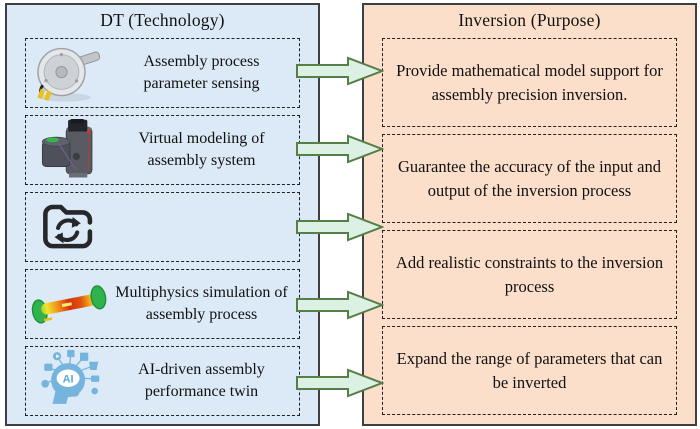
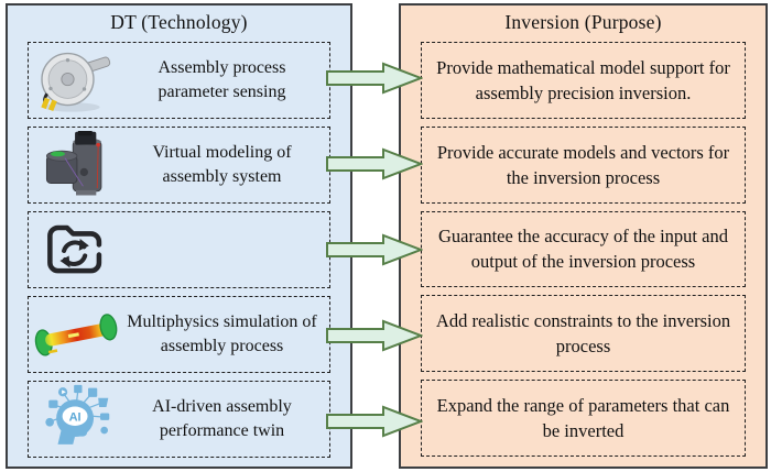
  DT (Technology)
  Assembly process parameter sensing
  Virtual modeling of assembly system
  Multiphysics simulation of assembly process
  AI
  AI-driven assembly performance twin
  Inversion (Purpose)
  Provide mathematical model support for assembly precision inversion.
+ Provide accurate models and vectors for the inversion process
  Guarantee the accuracy of the input and output of the inversion process
  Add realistic constraints to the inversion process
  Expand the range of parameters that can be inverted
